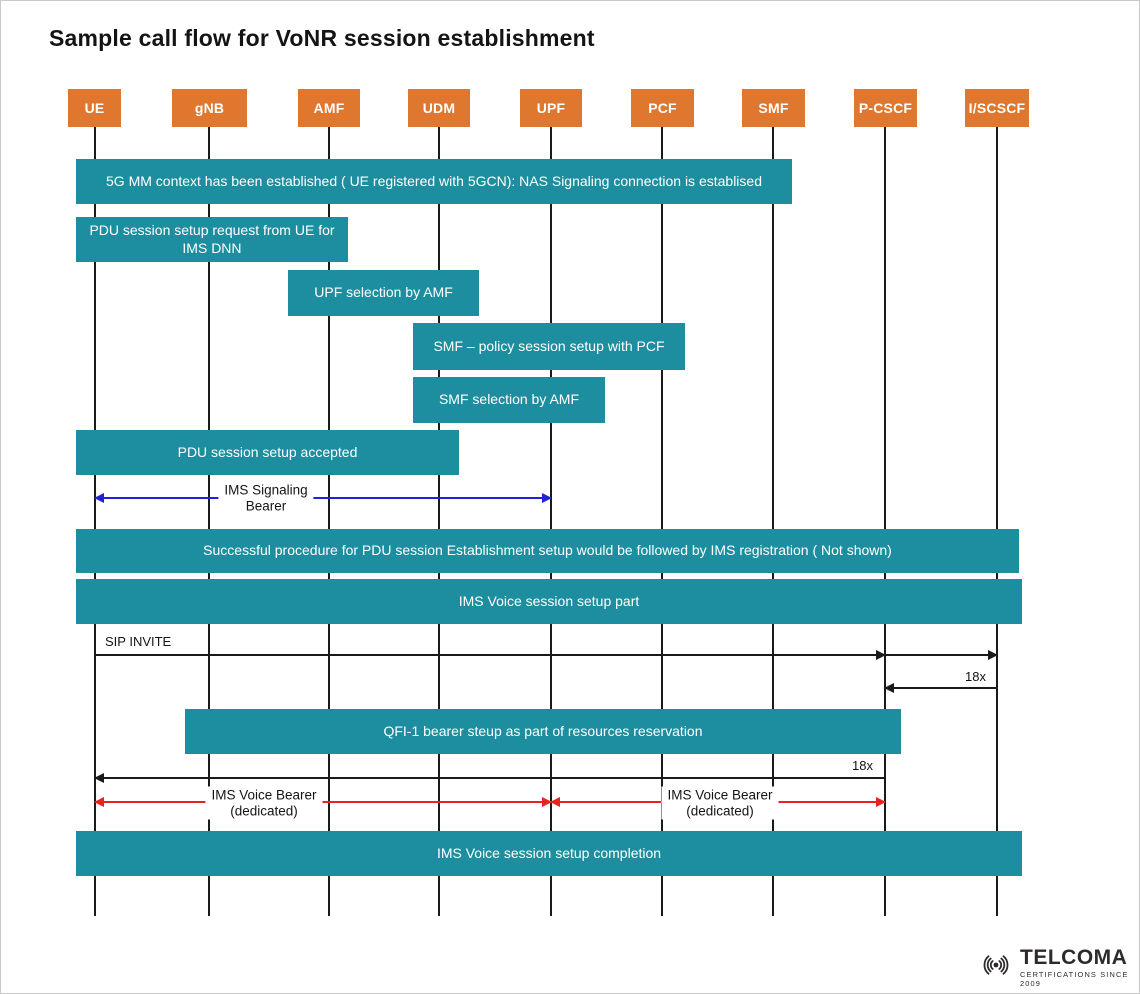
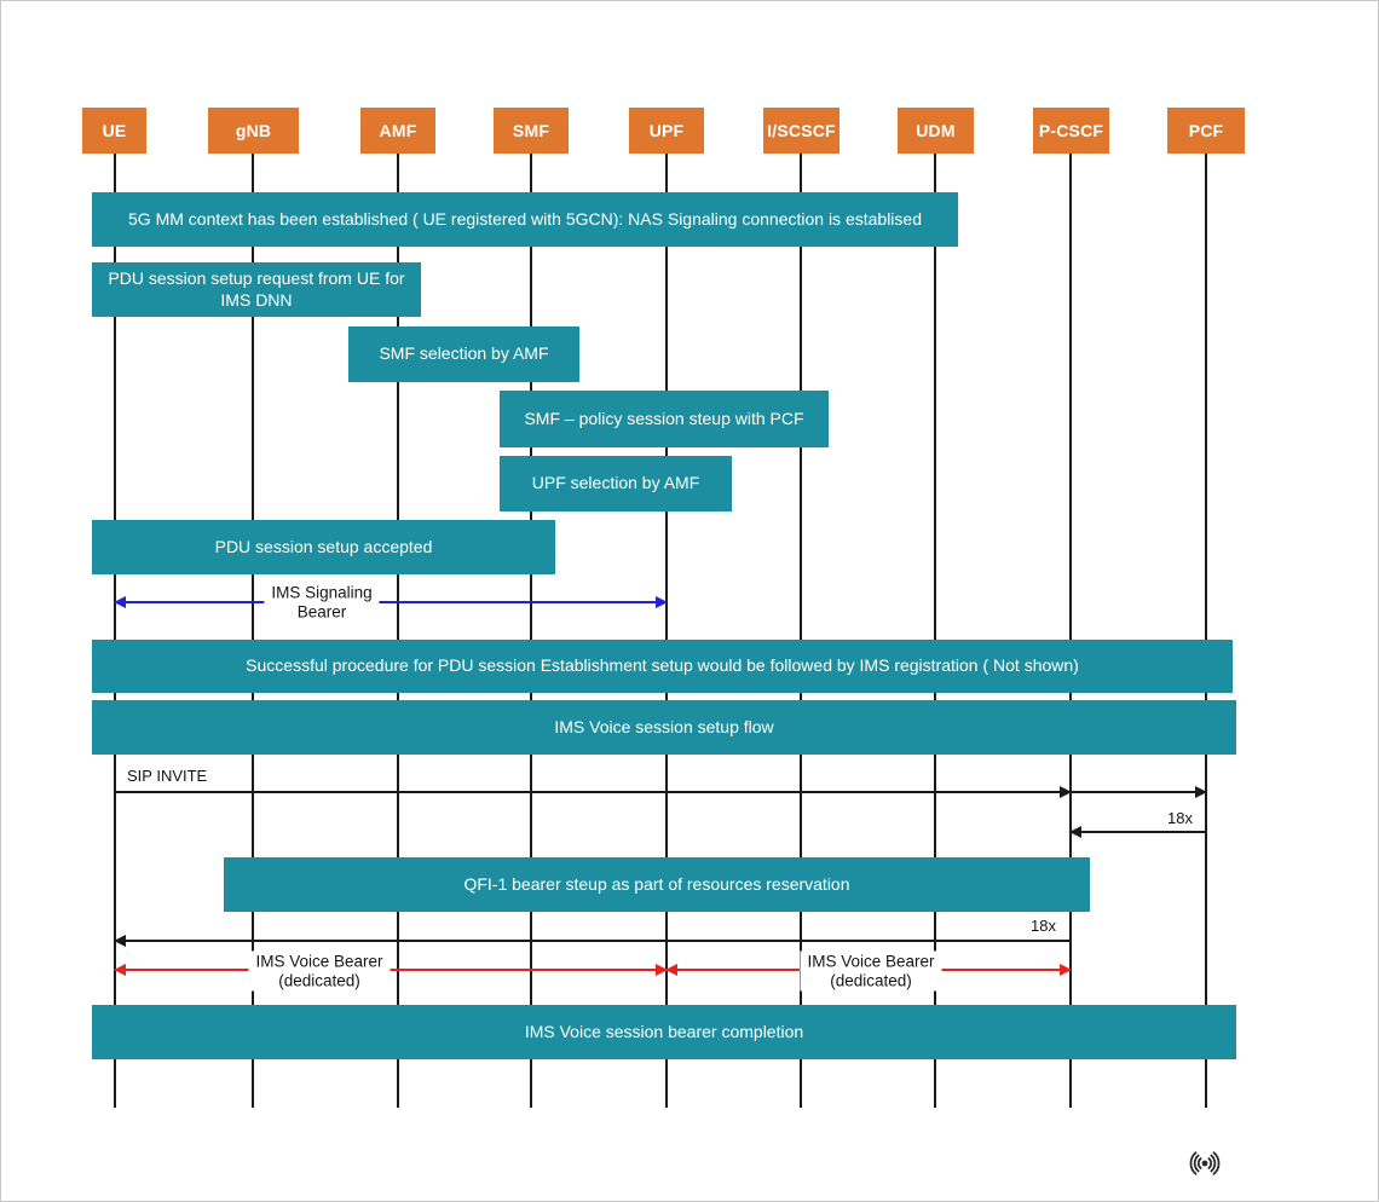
- Sample call flow for VoNR session establishment
  UE
  gNB
  AMF
- UDM
+ SMF
  UPF
- PCF
+ I/SCSCF
- SMF
+ UDM
  P-CSCF
- I/SCSCF
+ PCF
  5G MM context has been established ( UE registered with 5GCN): NAS Signaling connection is establised
  PDU session setup request from UE for
  IMS DNN
- UPF selection by AMF
+ SMF selection by AMF
- SMF – policy session setup with PCF
+ SMF – policy session steup with PCF
- SMF selection by AMF
+ UPF selection by AMF
  PDU session setup accepted
  Successful procedure for PDU session Establishment setup would be followed by IMS registration ( Not shown)
- IMS Voice session setup part
+ IMS Voice session setup flow
  QFI-1 bearer steup as part of resources reservation
- IMS Voice session setup completion
+ IMS Voice session bearer completion
  IMS Signaling
  Bearer
  IMS Voice Bearer
  (dedicated)
  IMS Voice Bearer
  (dedicated)
  SIP INVITE
  18x
  18x
- TELCOMA
- CERTIFICATIONS SINCE 2009
